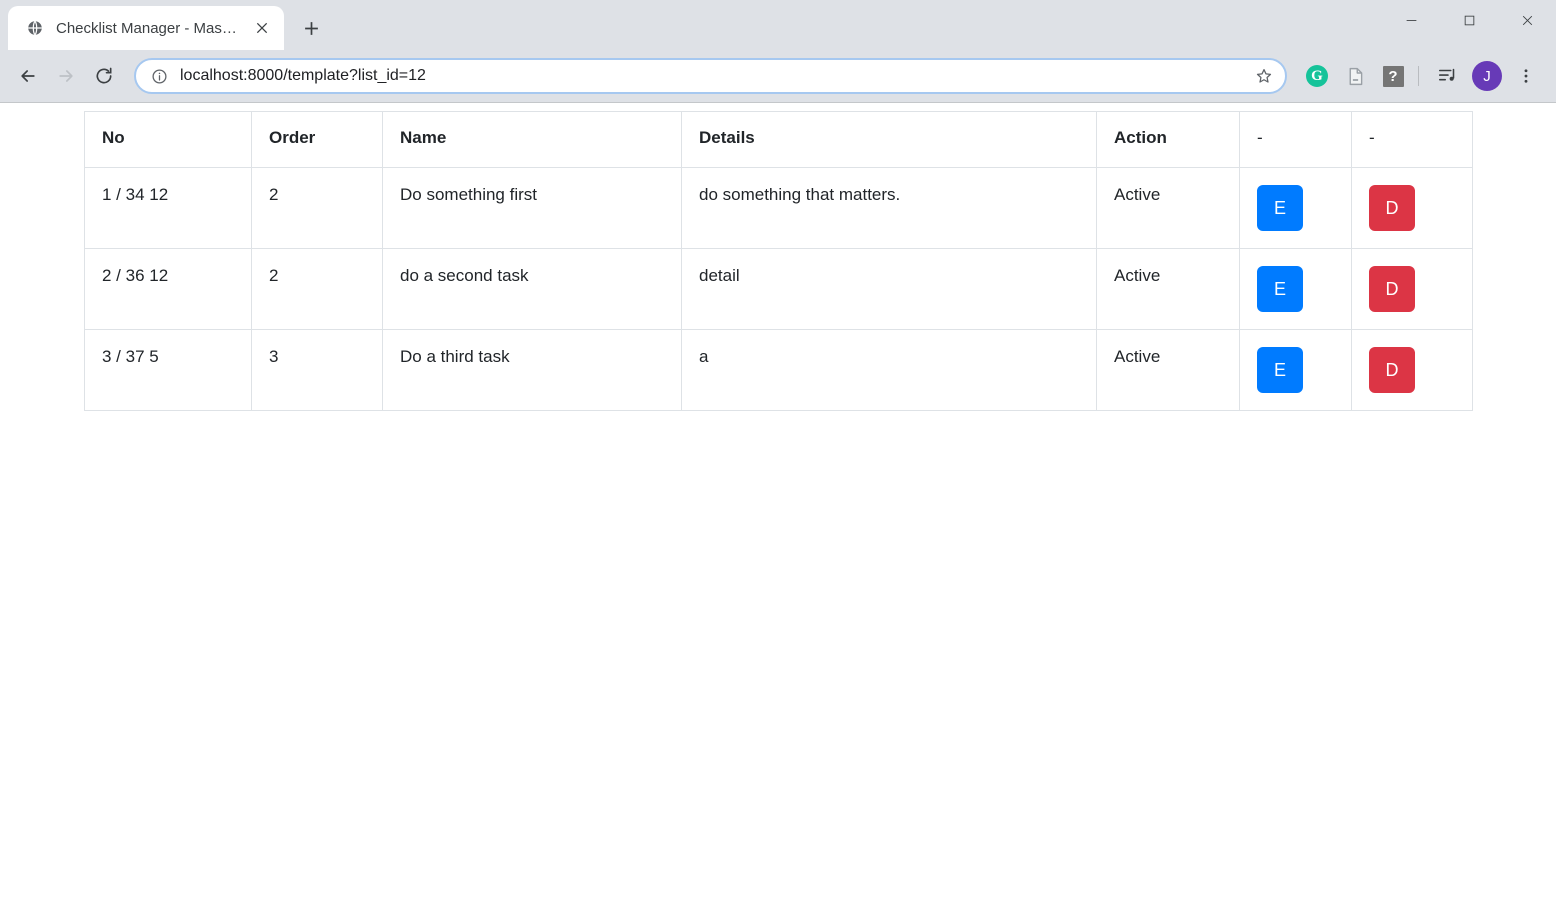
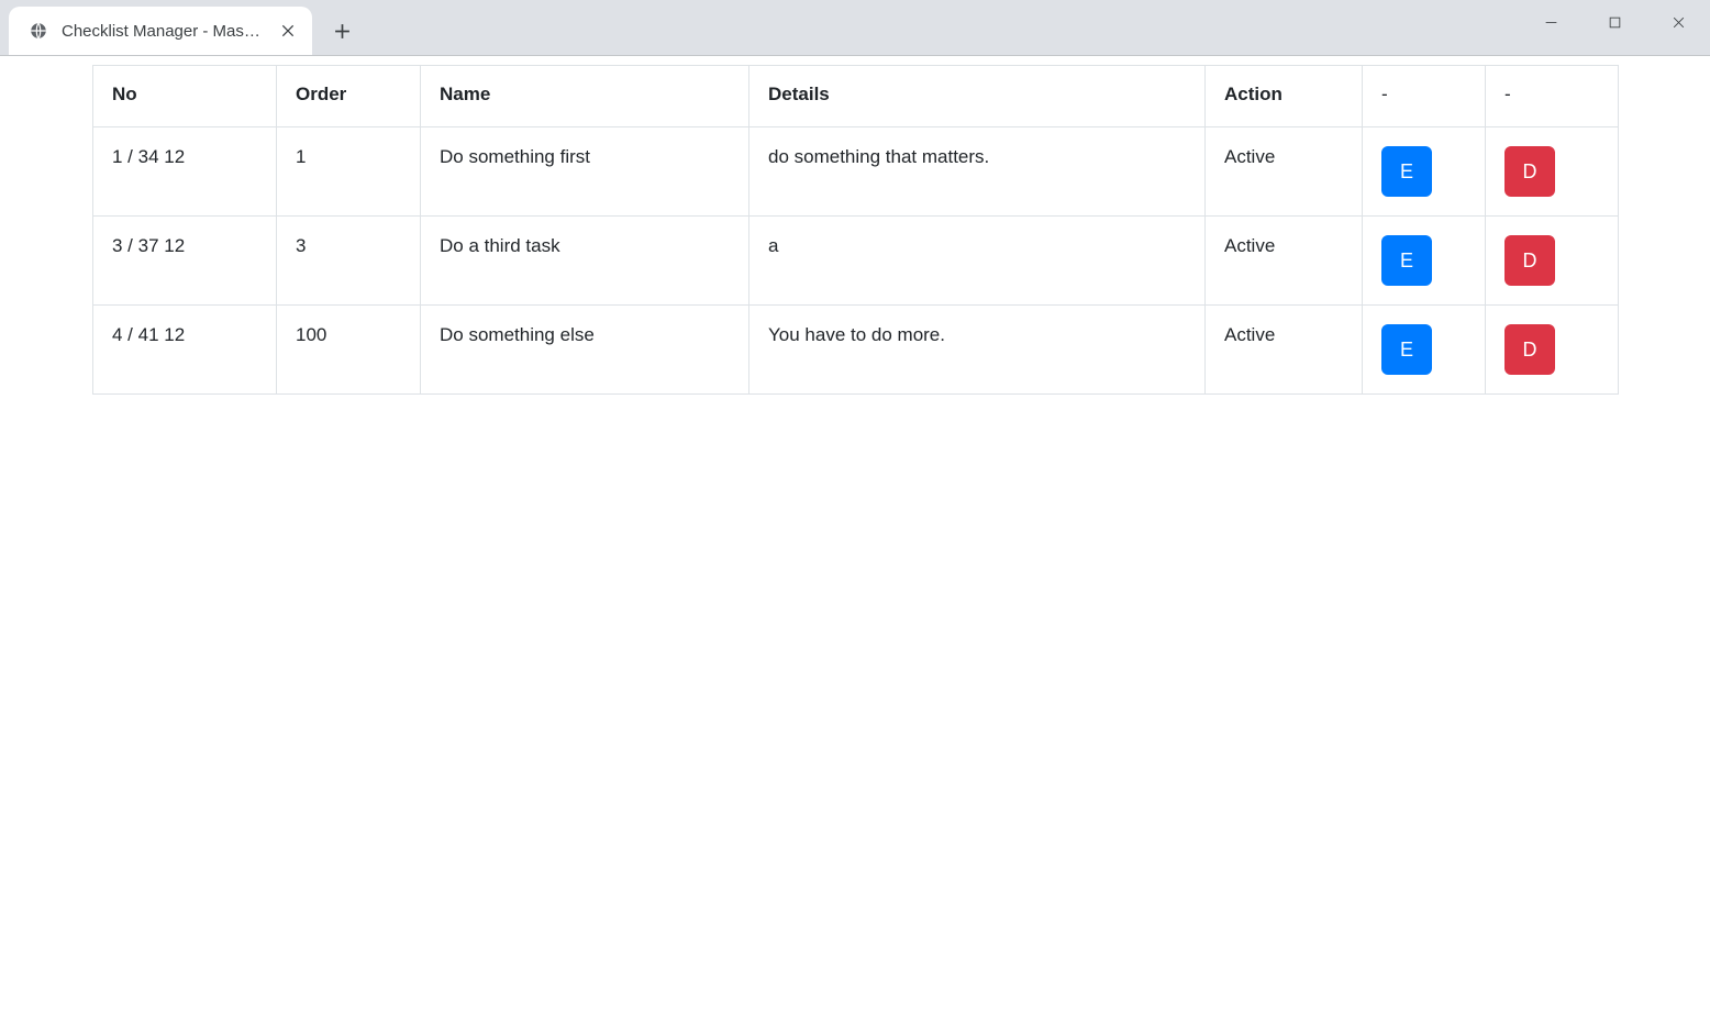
  Checklist Manager - Master
- localhost:8000/template?list_id=12
- G
- ?
- J
  No	Order	Name	Details	Action	-	-
- 1 / 34 12	2	Do something first	do something that matters.	Active	E	D
+ 1 / 34 12	1	Do something first	do something that matters.	Active	E	D
- 2 / 36 12	2	do a second task	detail	Active	E	D
- 3 / 37 5	3	Do a third task	a	Active	E	D
+ 3 / 37 12	3	Do a third task	a	Active	E	D
+ 4 / 41 12	100	Do something else	You have to do more.	Active	E	D
